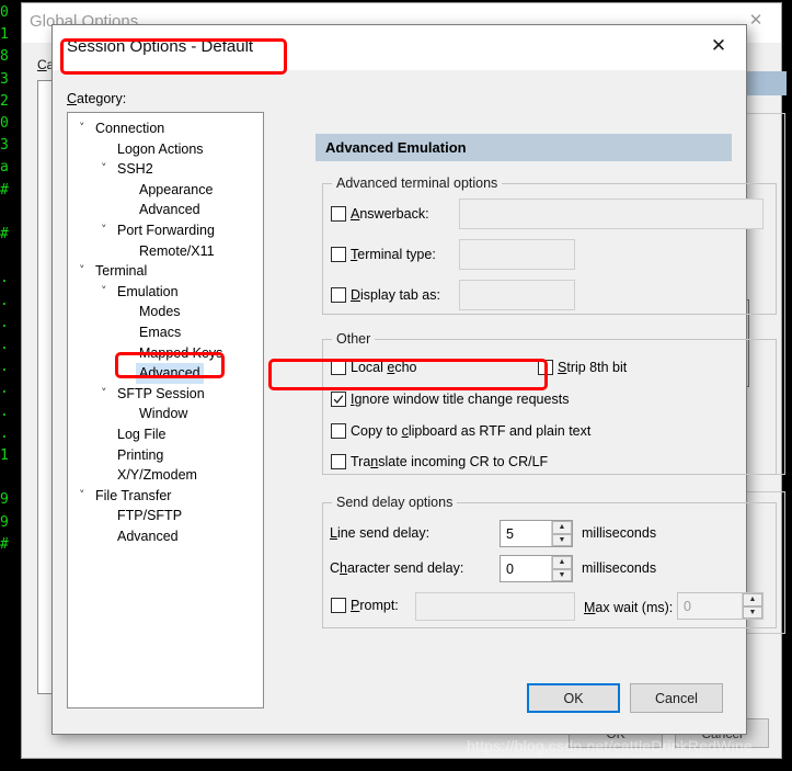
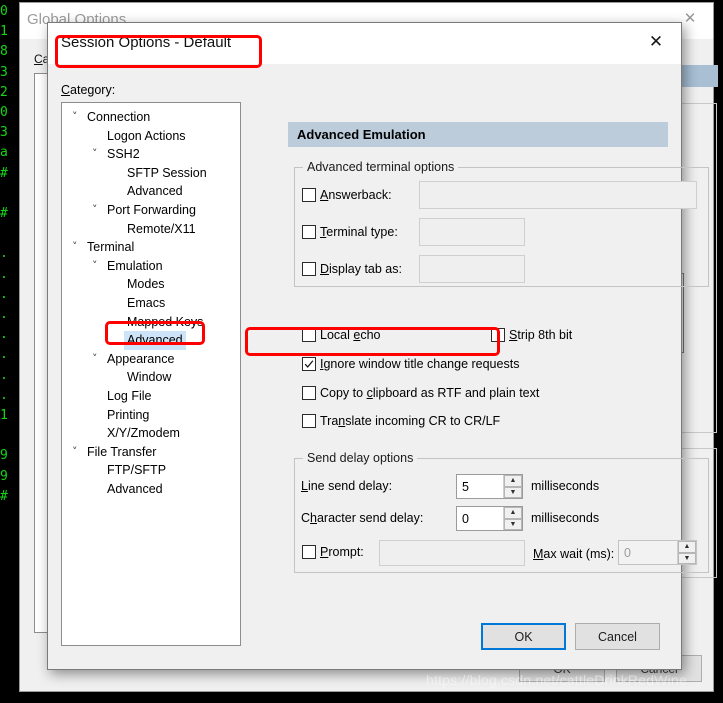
  0
  1
  8
  3
  2
  0
  3
  a
  #
  #
  .
  .
  .
  .
  .
  .
  .
  .
  1
  9
  9
  #
  Global Options
  ✕
  Session Options - Default
  ✕
  Category:
  ˅
  Connection
  Logon Actions
  ˅
  SSH2
- Appearance
+ SFTP Session
  Advanced
  ˅
  Port Forwarding
  Remote/X11
  ˅
  Terminal
  ˅
  Emulation
  Modes
  Emacs
  Mapped Keys
  Advanced
  ˅
- SFTP Session
+ Appearance
  Window
  Log File
  Printing
  X/Y/Zmodem
  ˅
  File Transfer
  FTP/SFTP
  Advanced
  Advanced Emulation
  Advanced terminal options
  Answerback:
  Terminal type:
  Display tab as:
- Other
  Local echo
  Strip 8th bit
  Ignore window title change requests
  Copy to clipboard as RTF and plain text
  Translate incoming CR to CR/LF
  Send delay options
  Line send delay:
  5
  milliseconds
  Character send delay:
  0
  milliseconds
  Prompt:
  Max wait (ms):
  0
  OK
  Cancel
  https://blog.csdn.net/cattleDrinkRedWine
